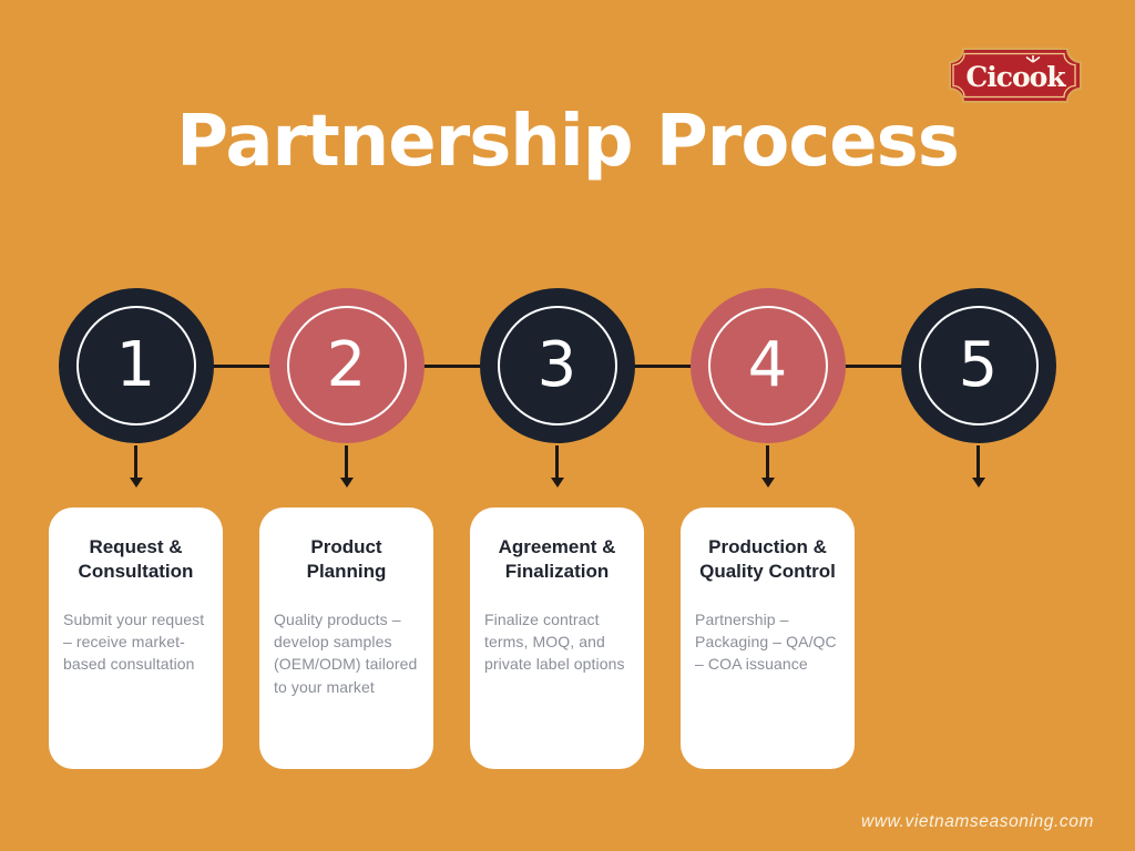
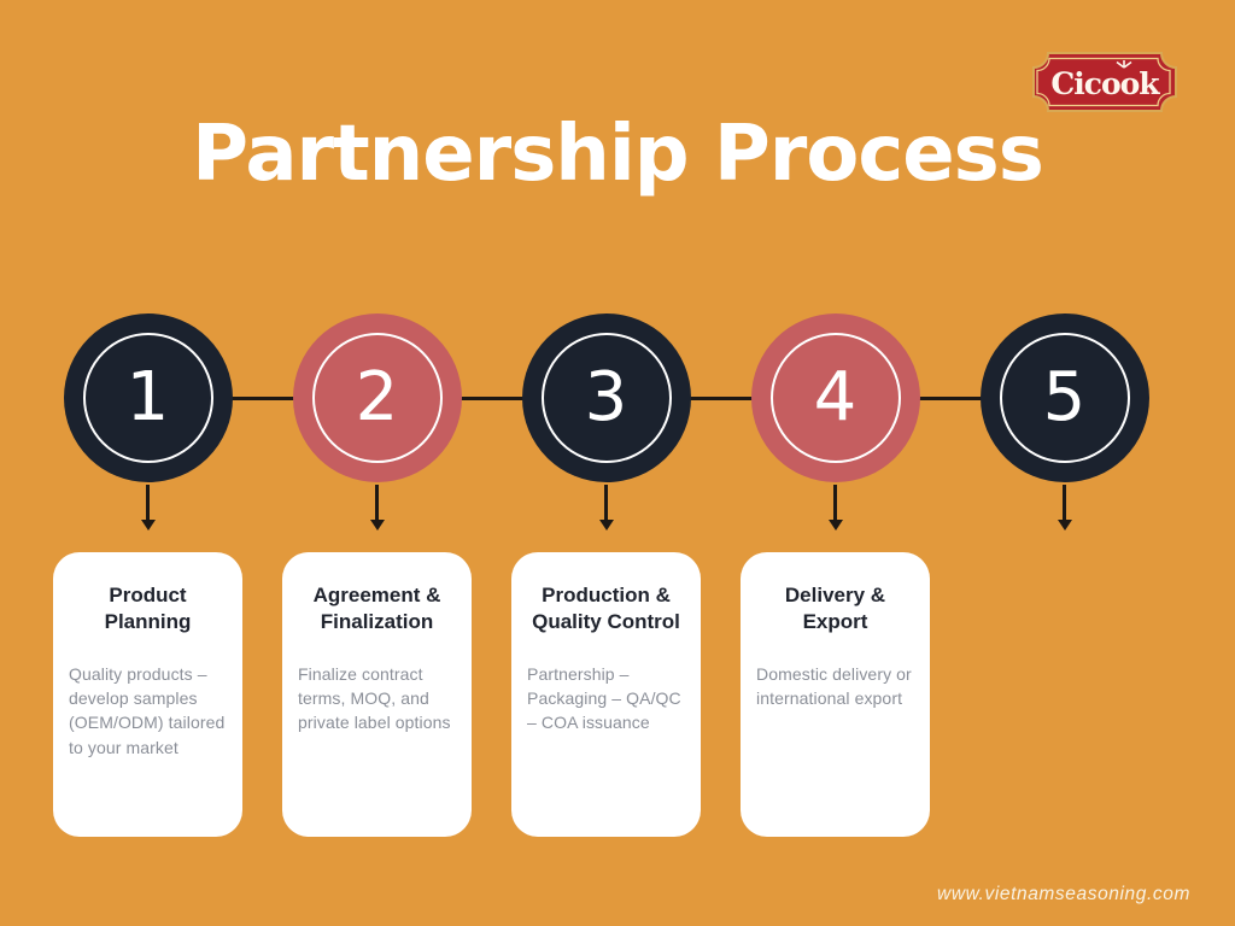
  Cicook
  Partnership Process
  1
  2
  3
  4
  5
- Request &
- Consultation
- Submit your request – receive market-based consultation
  Product
  Planning
  Quality products – develop samples (OEM/ODM) tailored to your market
  Agreement &
  Finalization
  Finalize contract terms, MOQ, and private label options
  Production &
  Quality Control
  Partnership – Packaging – QA/QC – COA issuance
+ Delivery &
+ Export
+ Domestic delivery or international export
  www.vietnamseasoning.com
